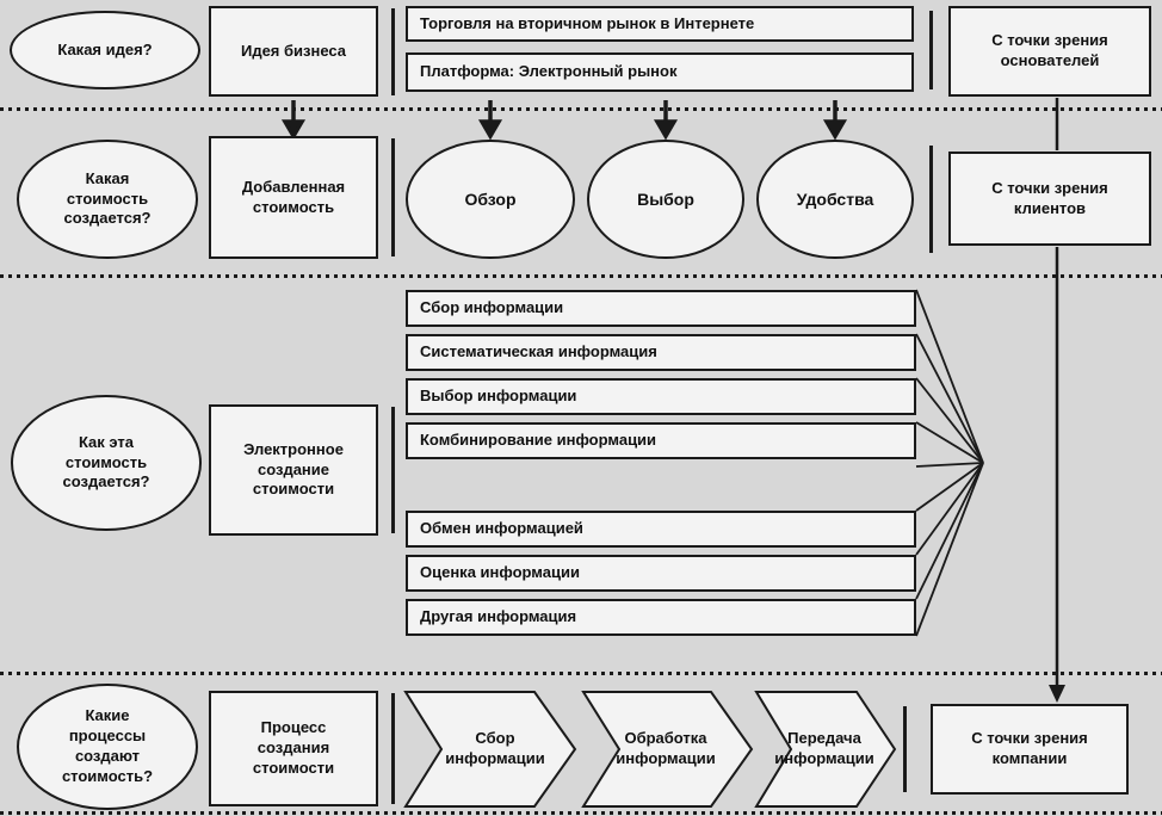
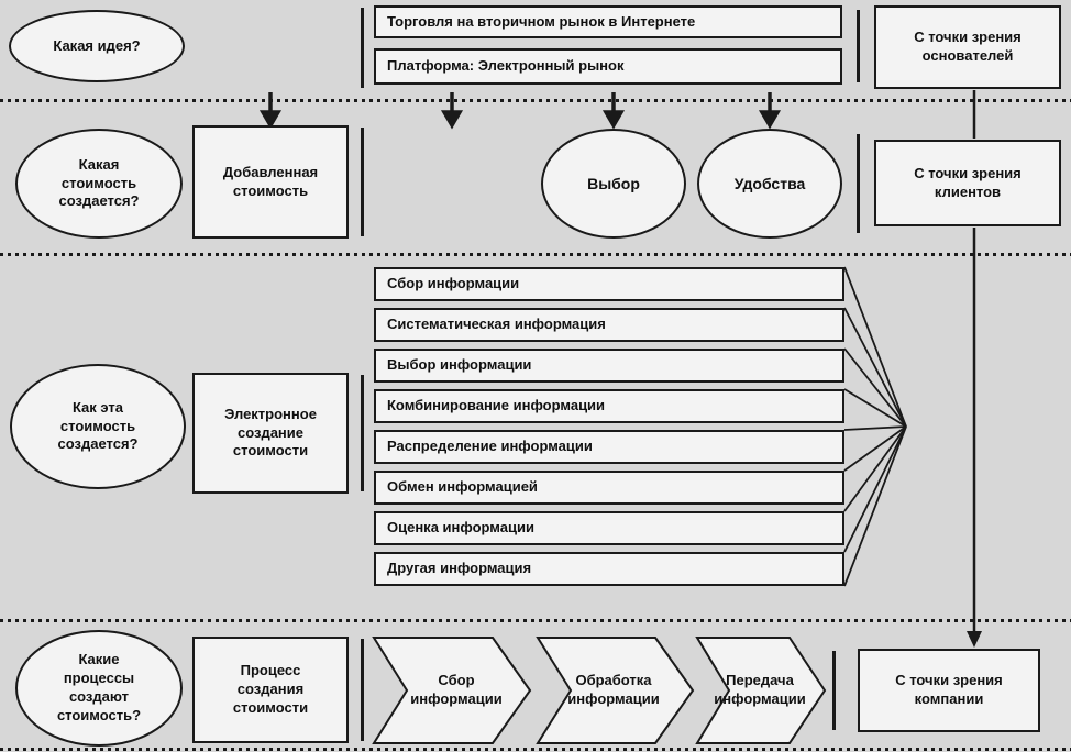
  Какая идея?
- Идея бизнеса
  Торговля на вторичном рынок в Интернете
  Платформа: Электронный рынок
  С точки зрения
  основателей
  Какая
  стоимость
  создается?
  Добавленная
  стоимость
- Обзор
  Выбор
  Удобства
  С точки зрения
  клиентов
  Как эта
  стоимость
  создается?
  Электронное
  создание
  стоимости
  Сбор информации
  Систематическая информация
  Выбор информации
  Комбинирование информации
+ Распределение информации
  Обмен информацией
  Оценка информации
  Другая информация
  Какие
  процессы
  создают
  стоимость?
  Процесс
  создания
  стоимости
  Сбор
  информации
  Обработка
  информации
  Передача
  информации
  С точки зрения
  компании
